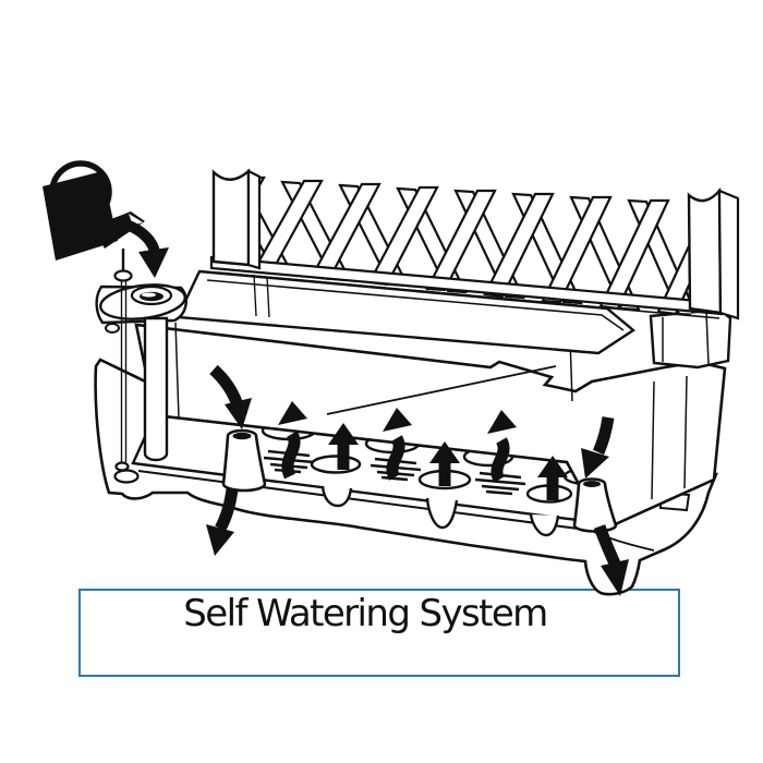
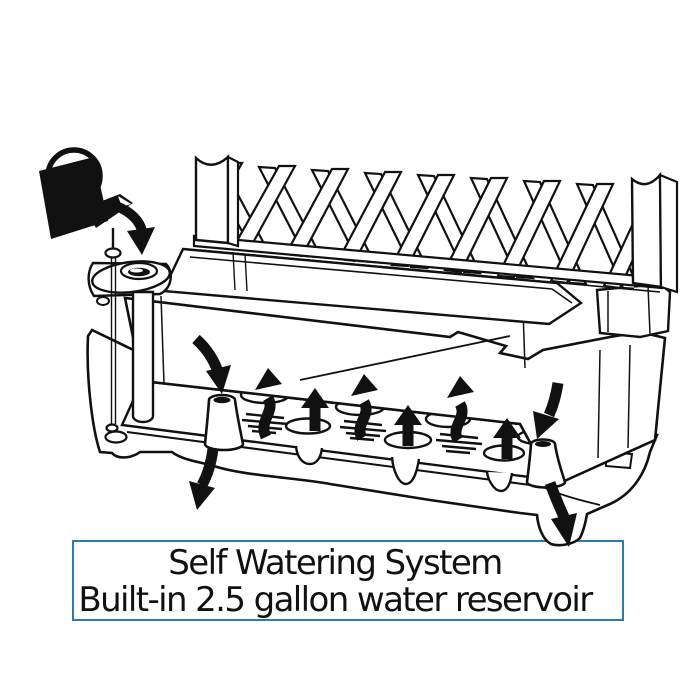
  Self Watering System
+ Built-in 2.5 gallon water reservoir
